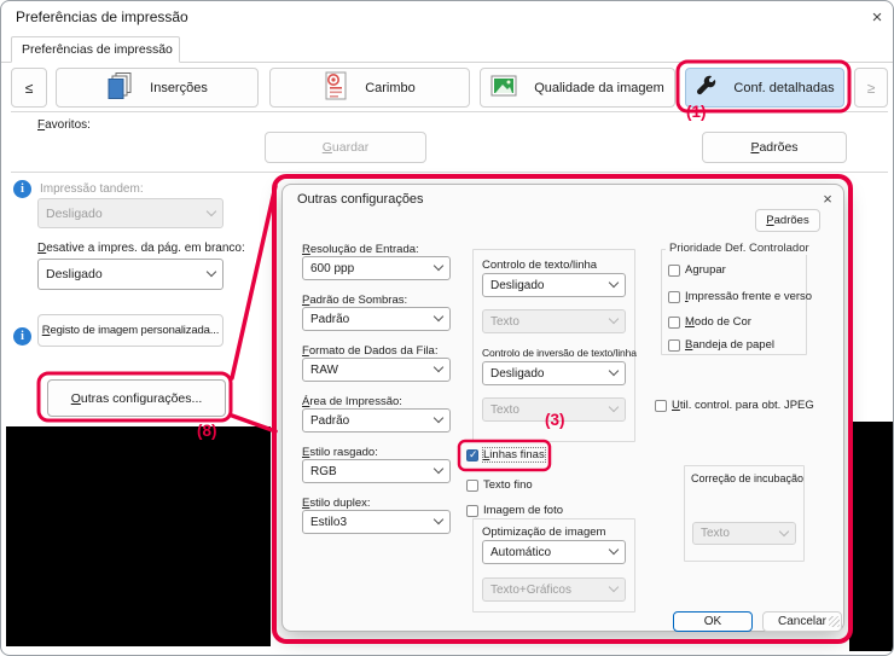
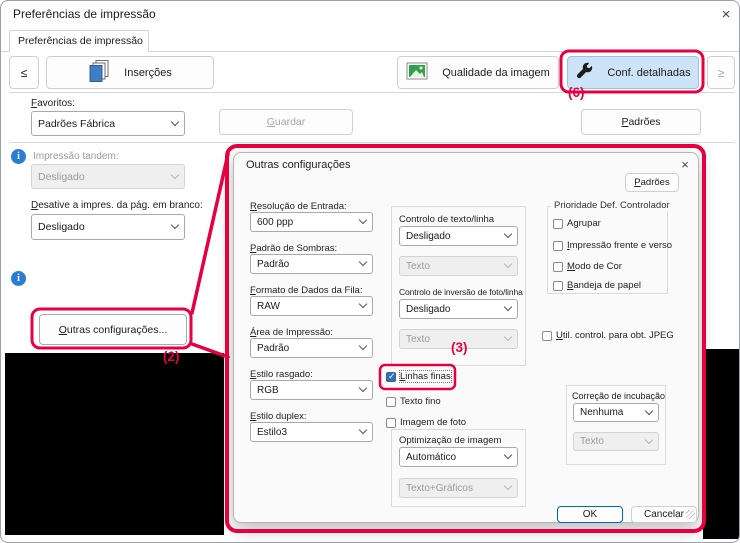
  Preferências de impressão
  ×
  Preferências de impressão
  ≤
  Inserções
- Carimbo
  Qualidade da imagem
  Conf. detalhadas
  ≥
  Favoritos:
+ Padrões Fábrica
  Guardar
  Padrões
  i
  Impressão tandem:
  Desligado
  Desative a impres. da pág. em branco:
  Desligado
  i
- Registo de imagem personalizada...
  Outras configurações...
  Outras configurações
  ×
  Padrões
  Resolução de Entrada:
  600 ppp
  Padrão de Sombras:
  Padrão
  Formato de Dados da Fila:
  RAW
  Área de Impressão:
  Padrão
  Estilo rasgado:
  RGB
  Estilo duplex:
  Estilo3
  Controlo de texto/linha
  Desligado
  Texto
- Controlo de inversão de texto/linha
+ Controlo de inversão de foto/linha
  Desligado
  Texto
  Linhas finas
  Texto fino
  Imagem de foto
  Optimização de imagem
  Automático
  Texto+Gráficos
  Prioridade Def. Controlador
  Agrupar
  Impressão frente e verso
  Modo de Cor
  Bandeja de papel
  Util. control. para obt. JPEG
  Correção de incubação
+ Nenhuma
  Texto
  OK
  Cancelar
- (1)
+ (6)
- (8)
+ (2)
  (3)
